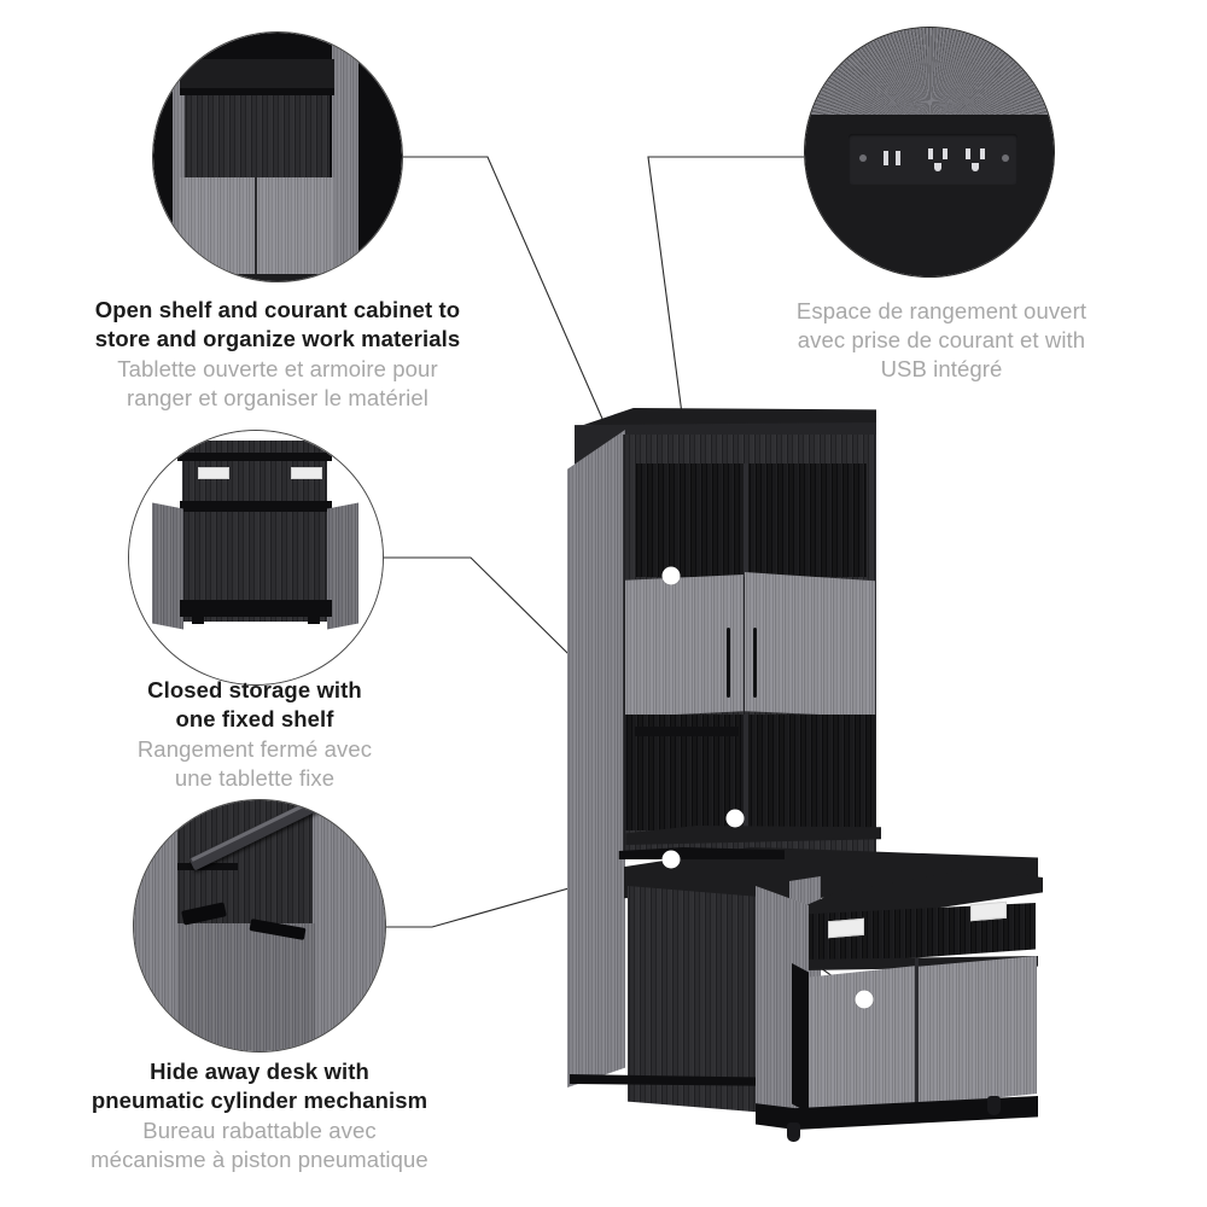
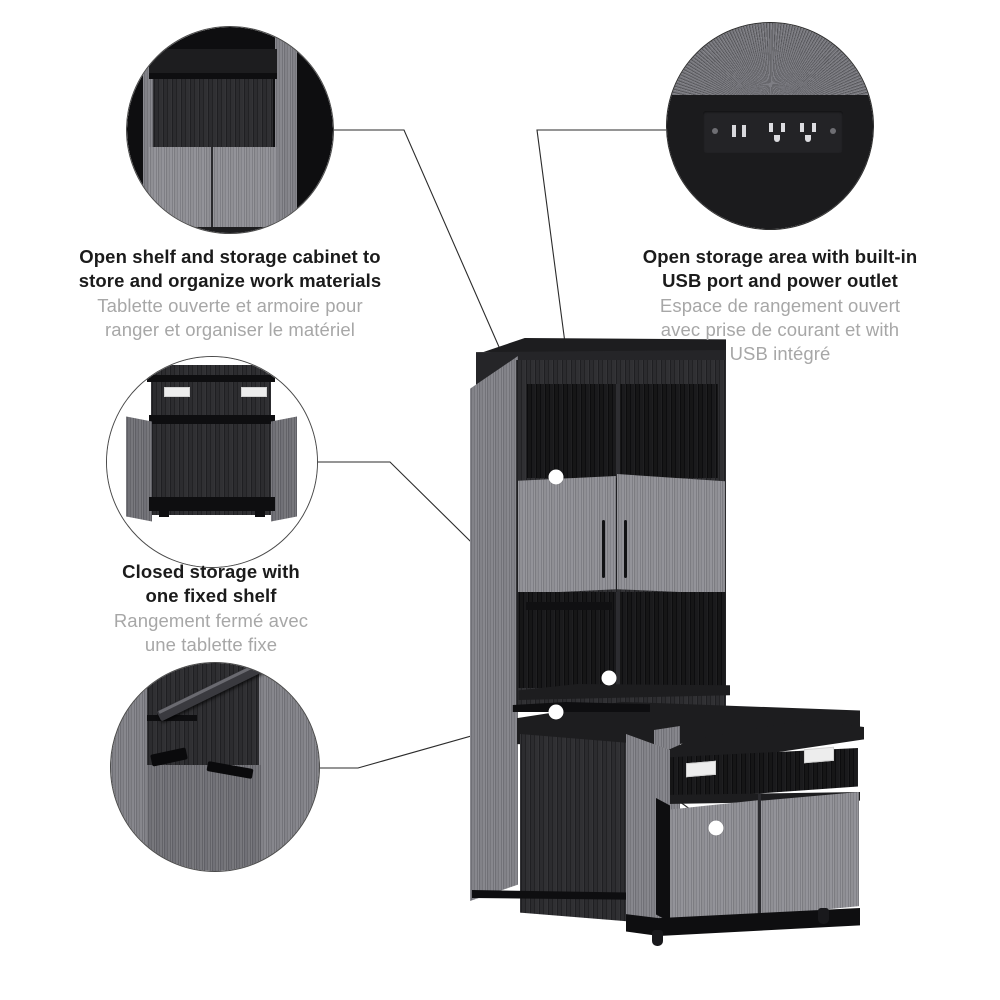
- Open shelf and courant cabinet to
+ Open shelf and storage cabinet to
  store and organize work materials
  Tablette ouverte et armoire pour
  ranger et organiser le matériel
+ Open storage area with built-in
+ USB port and power outlet
  Espace de rangement ouvert
  avec prise de courant et with
  USB intégré
  Closed storage with
  one fixed shelf
  Rangement fermé avec
  une tablette fixe
- Hide away desk with
- pneumatic cylinder mechanism
- Bureau rabattable avec
- mécanisme à piston pneumatique
